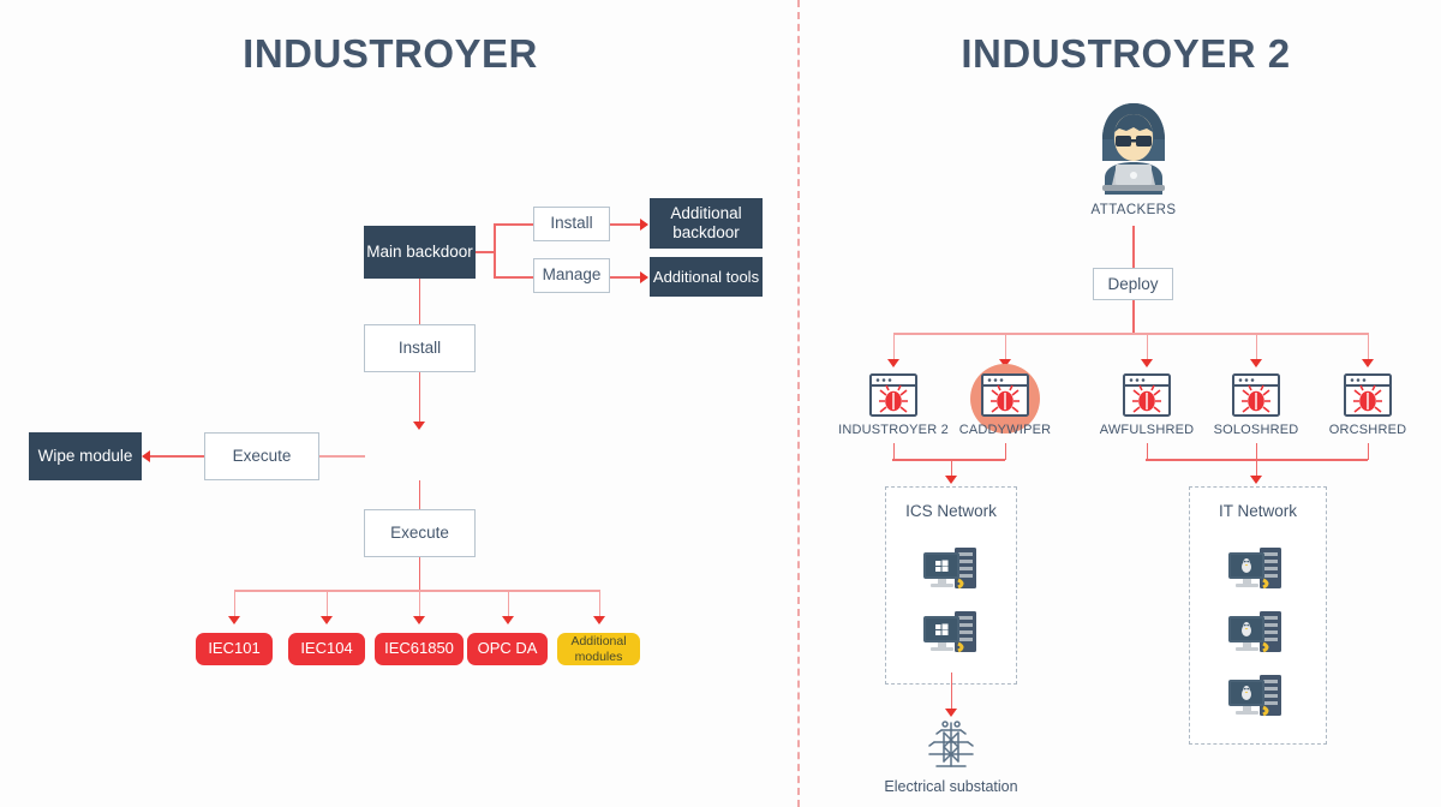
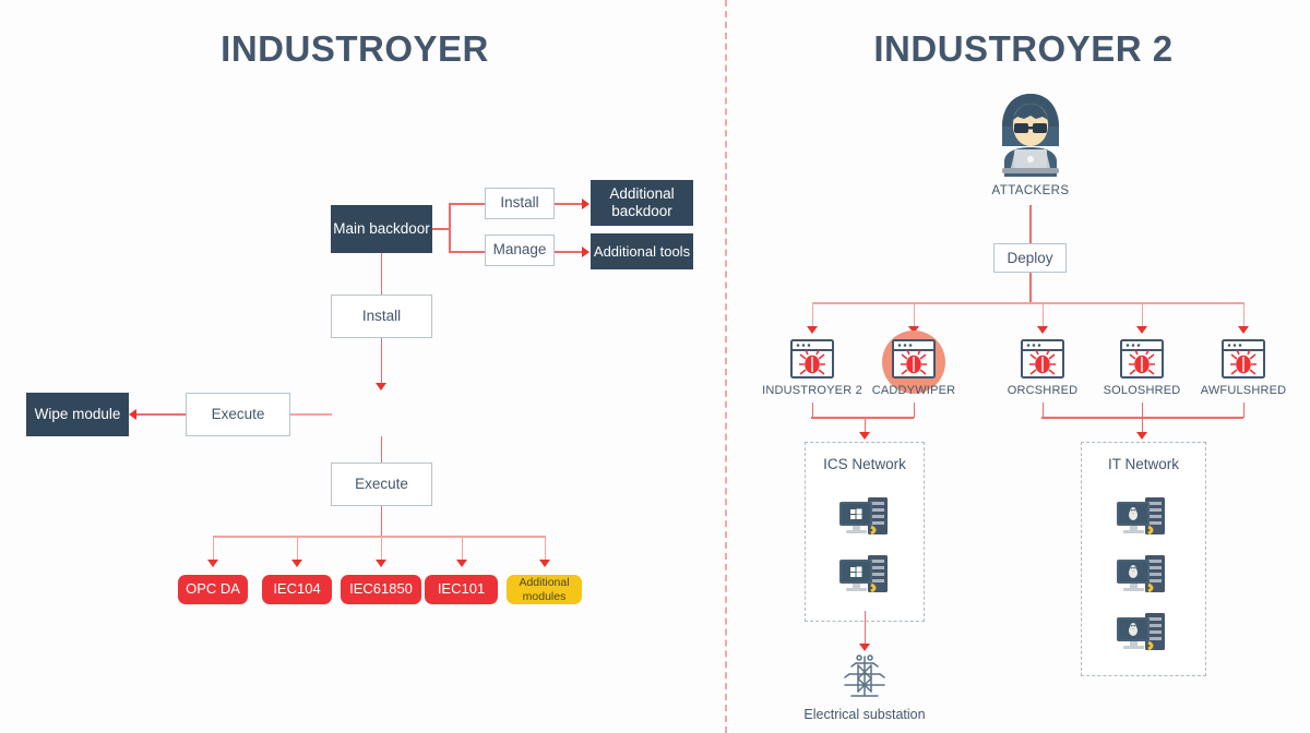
  INDUSTROYER
  Main backdoor
  Install
  Manage
  Additional backdoor
  Additional tools
  Install
  Execute
  Wipe module
  Execute
- IEC101
+ OPC DA
  IEC104
  IEC61850
- OPC DA
+ IEC101
  Additional modules
  INDUSTROYER 2
  ATTACKERS
  Deploy
  INDUSTROYER 2
  CADDYWIPER
- AWFULSHRED
+ ORCSHRED
  SOLOSHRED
- ORCSHRED
+ AWFULSHRED
  ICS Network
  IT Network
  Electrical substation
